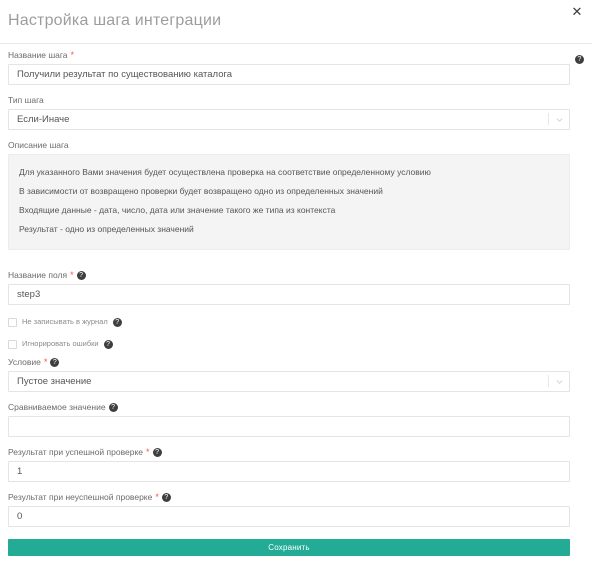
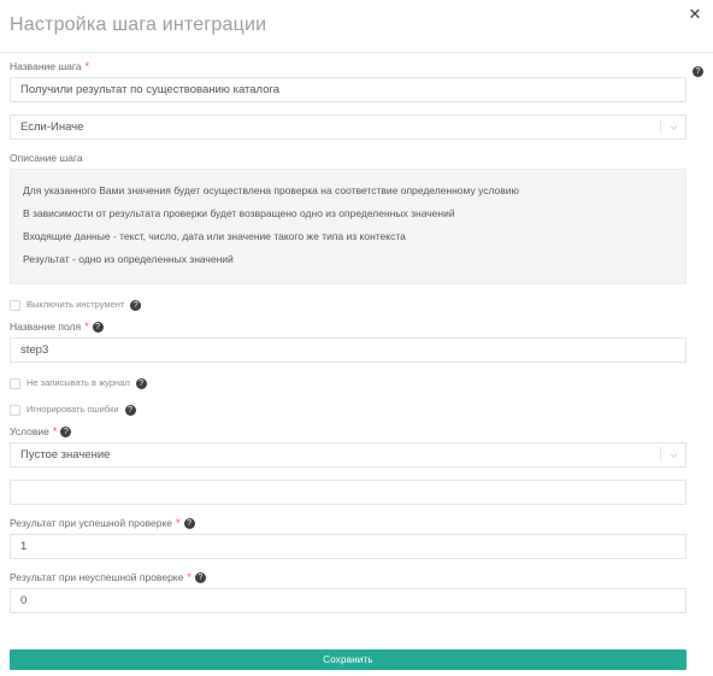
  ✕
  Настройка шага интеграции
  Название шага
  *
  Получили результат по существованию каталога
- Тип шага
  Если-Иначе
  Описание шага
  Для указанного Вами значения будет осуществлена проверка на соответствие определенному условию
- В зависимости от возвращено проверки будет возвращено одно из определенных значений
+ В зависимости от результата проверки будет возвращено одно из определенных значений
- Входящие данные - дата, число, дата или значение такого же типа из контекста
+ Входящие данные - текст, число, дата или значение такого же типа из контекста
  Результат - одно из определенных значений
+ Выключить инструмент
  Название поля
  *
  step3
  Не записывать в журнал
  Игнорировать ошибки
  Условие
  *
  Пустое значение
- Сравниваемое значение
  Результат при успешной проверке
  *
  1
  Результат при неуспешной проверке
  *
  0
  Сохранить
